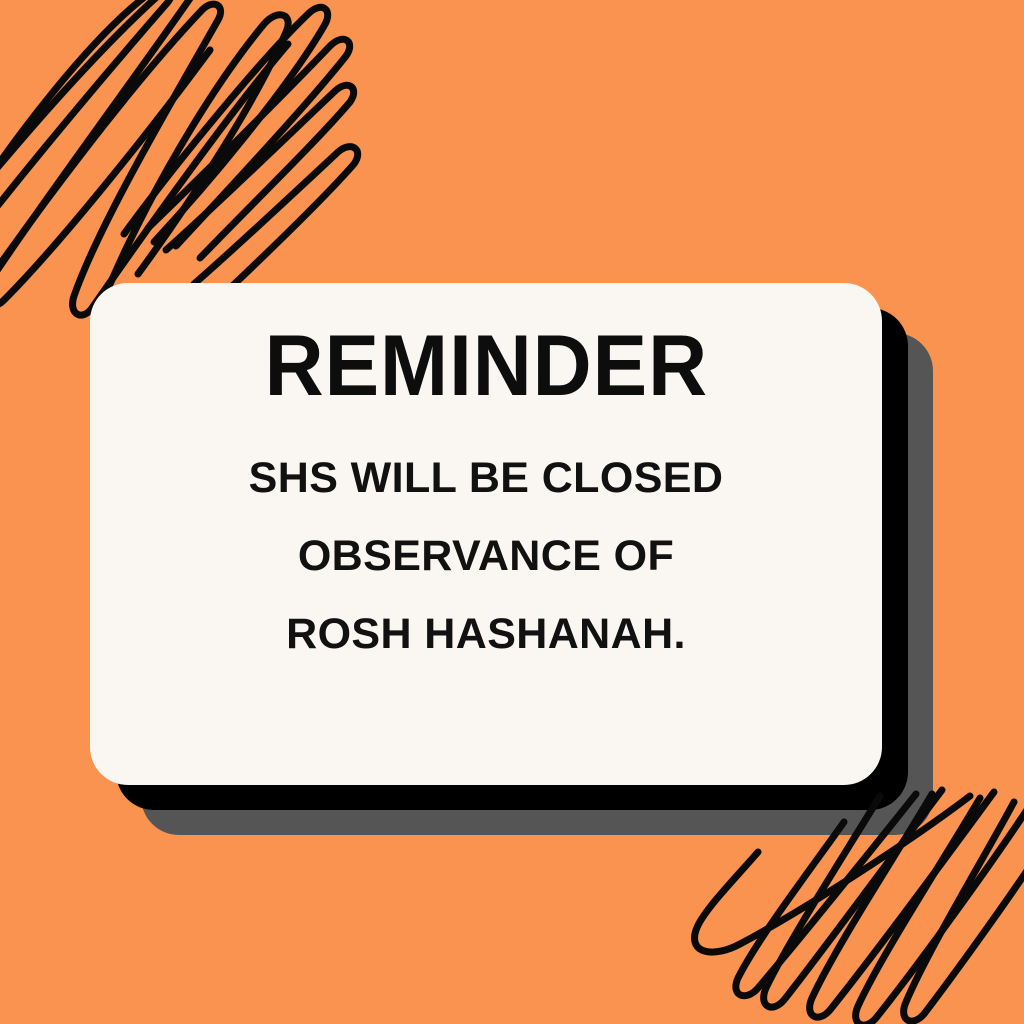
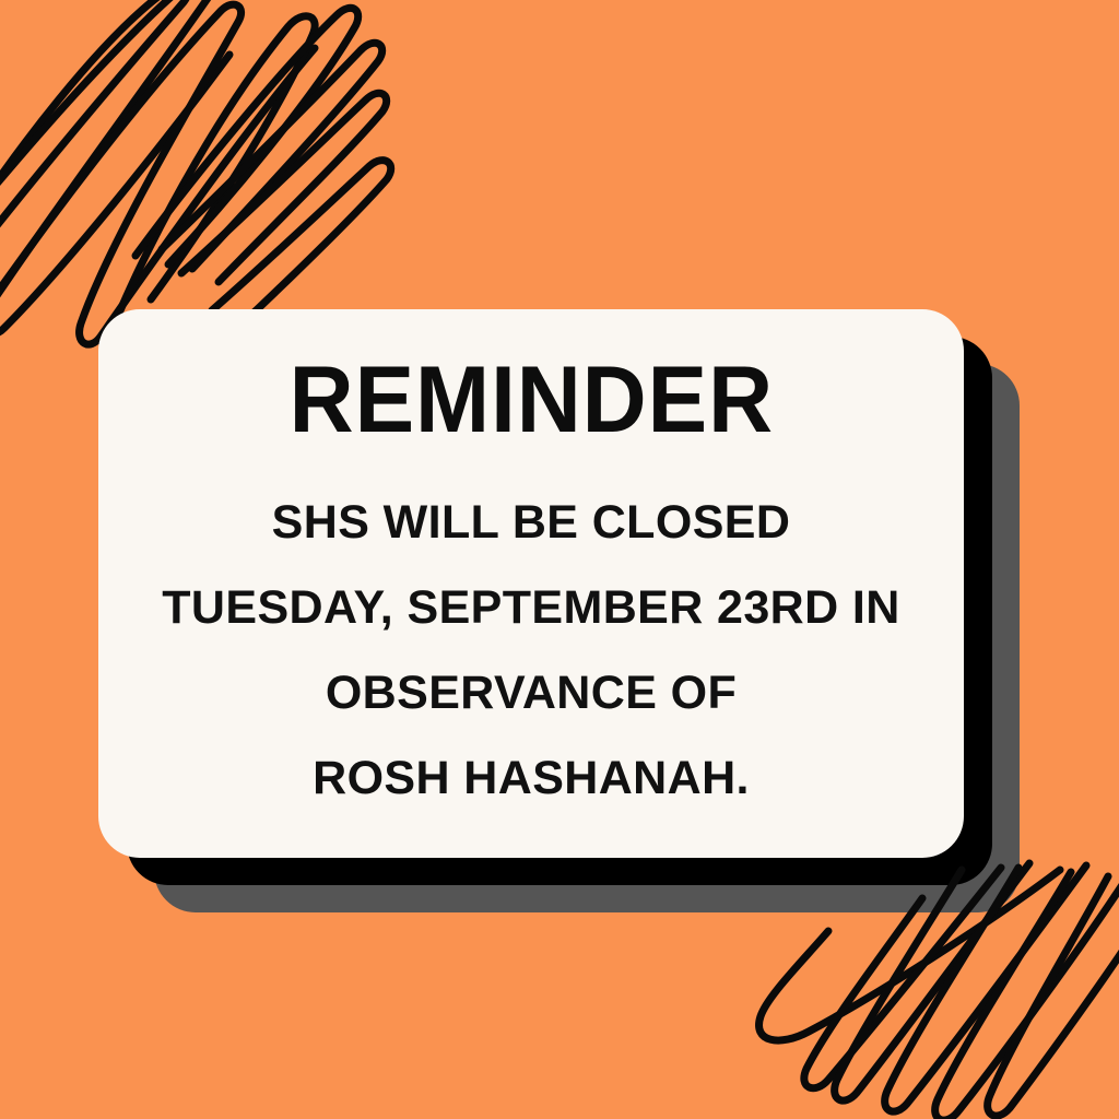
  REMINDER
  SHS WILL BE CLOSED
+ TUESDAY, SEPTEMBER 23RD IN
  OBSERVANCE OF
  ROSH HASHANAH.
